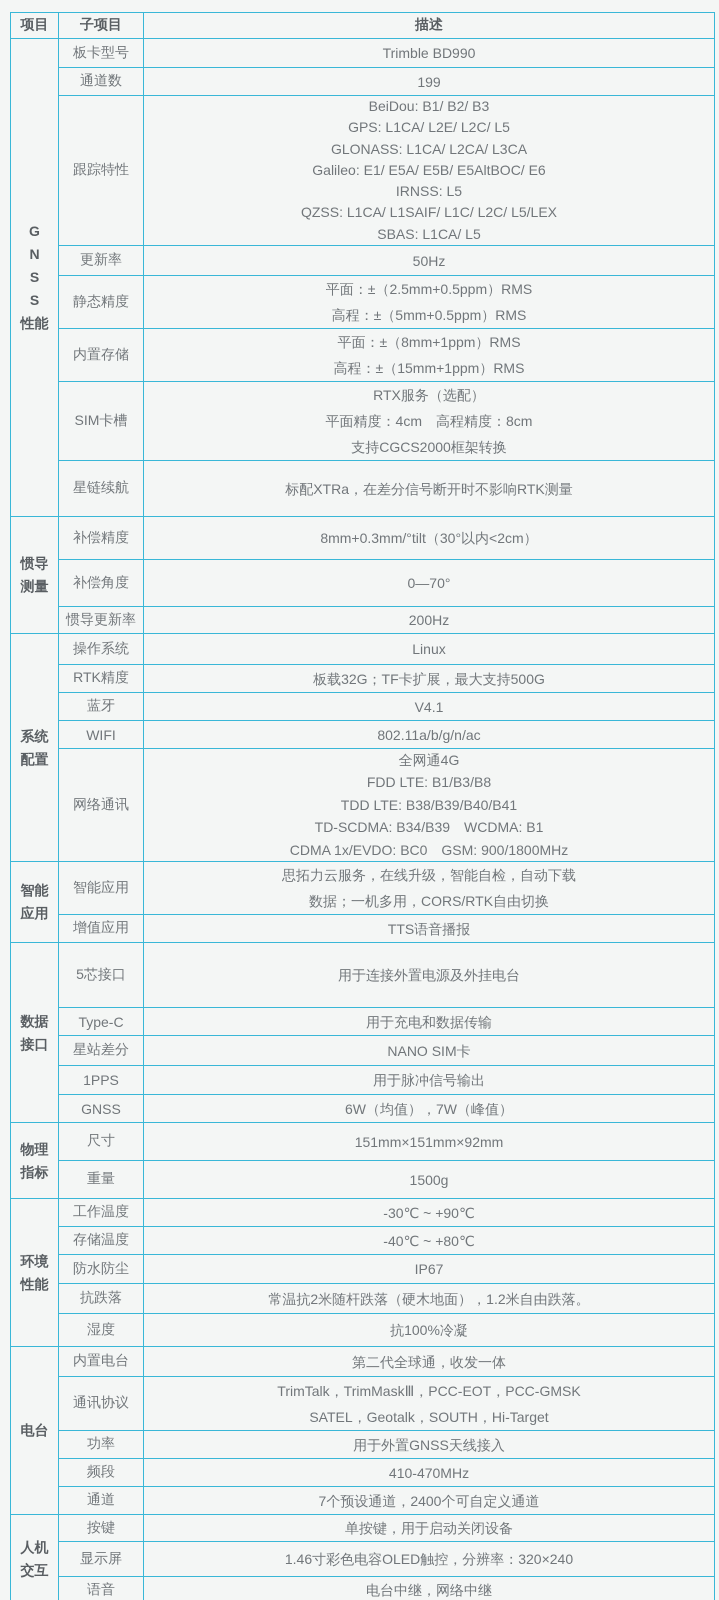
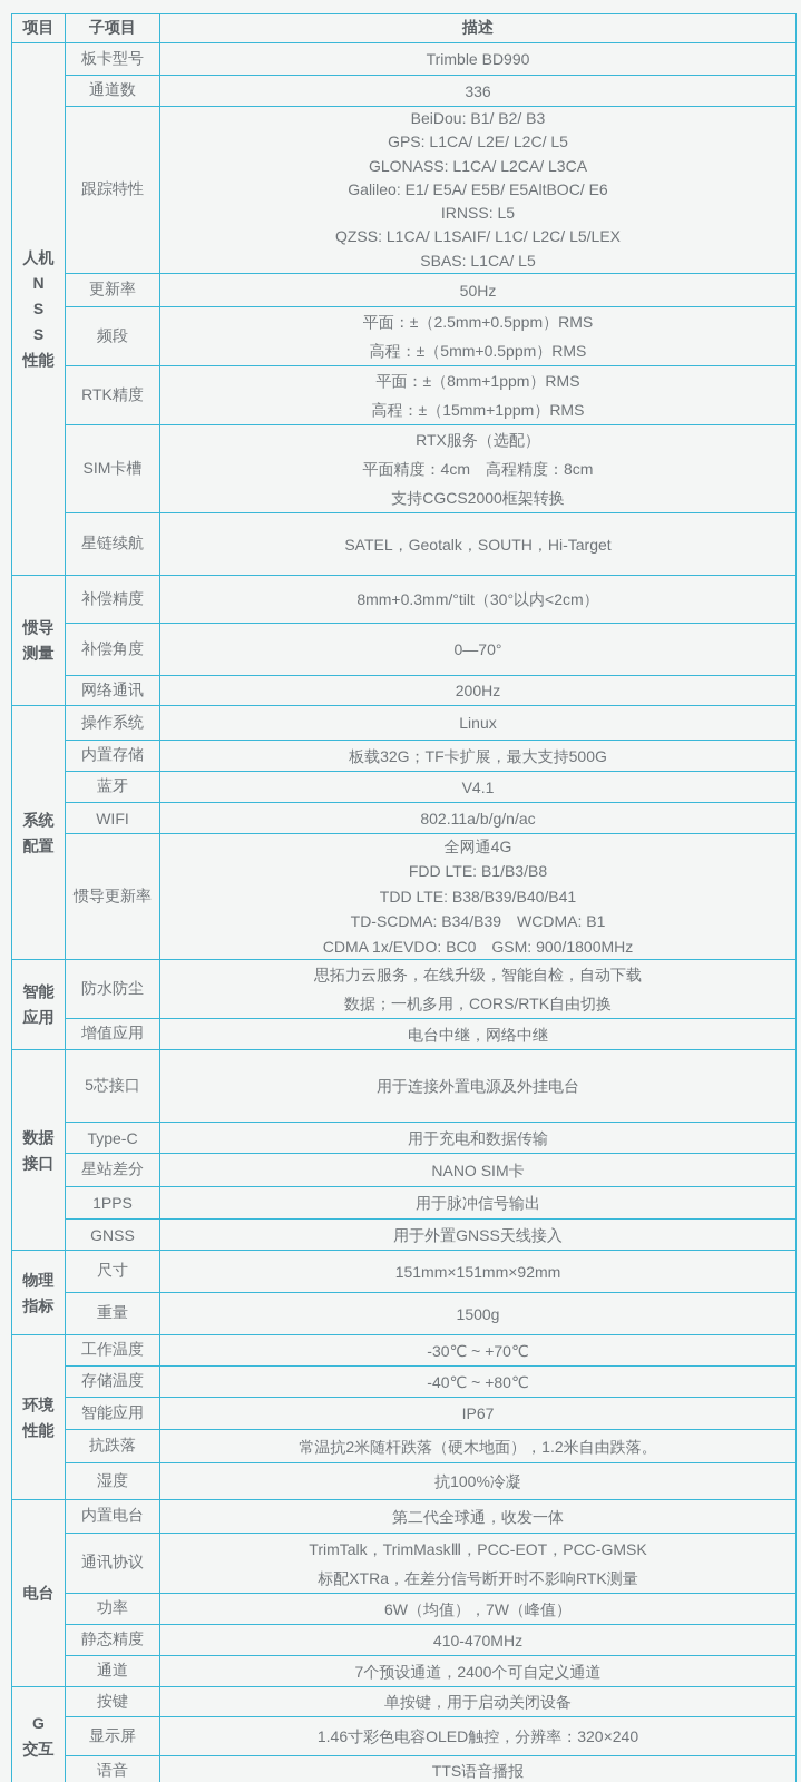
  项目	子项目	描述
- G N S S 性能	板卡型号	Trimble BD990
+ 人机 N S S 性能	板卡型号	Trimble BD990
- 通道数	199
+ 通道数	336
  跟踪特性	BeiDou: B1/ B2/ B3 GPS: L1CA/ L2E/ L2C/ L5 GLONASS: L1CA/ L2CA/ L3CA Galileo: E1/ E5A/ E5B/ E5AltBOC/ E6 IRNSS: L5 QZSS: L1CA/ L1SAIF/ L1C/ L2C/ L5/LEX SBAS: L1CA/ L5
  更新率	50Hz
- 静态精度	平面：±（2.5mm+0.5ppm）RMS 高程：±（5mm+0.5ppm）RMS
+ 频段	平面：±（2.5mm+0.5ppm）RMS 高程：±（5mm+0.5ppm）RMS
- 内置存储	平面：±（8mm+1ppm）RMS 高程：±（15mm+1ppm）RMS
+ RTK精度	平面：±（8mm+1ppm）RMS 高程：±（15mm+1ppm）RMS
  SIM卡槽	RTX服务（选配） 平面精度：4cm 高程精度：8cm 支持CGCS2000框架转换
- 星链续航	标配XTRa，在差分信号断开时不影响RTK测量
+ 星链续航	SATEL，Geotalk，SOUTH，Hi-Target
  惯导 测量	补偿精度	8mm+0.3mm/°tilt（30°以内<2cm）
  补偿角度	0—70°
- 惯导更新率	200Hz
+ 网络通讯	200Hz
  系统 配置	操作系统	Linux
- RTK精度	板载32G；TF卡扩展，最大支持500G
+ 内置存储	板载32G；TF卡扩展，最大支持500G
  蓝牙	V4.1
  WIFI	802.11a/b/g/n/ac
- 网络通讯	全网通4G FDD LTE: B1/B3/B8 TDD LTE: B38/B39/B40/B41 TD-SCDMA: B34/B39 WCDMA: B1 CDMA 1x/EVDO: BC0 GSM: 900/1800MHz
+ 惯导更新率	全网通4G FDD LTE: B1/B3/B8 TDD LTE: B38/B39/B40/B41 TD-SCDMA: B34/B39 WCDMA: B1 CDMA 1x/EVDO: BC0 GSM: 900/1800MHz
- 智能 应用	智能应用	思拓力云服务，在线升级，智能自检，自动下载 数据；一机多用，CORS/RTK自由切换
+ 智能 应用	防水防尘	思拓力云服务，在线升级，智能自检，自动下载 数据；一机多用，CORS/RTK自由切换
- 增值应用	TTS语音播报
+ 增值应用	电台中继，网络中继
  数据 接口	5芯接口	用于连接外置电源及外挂电台
  Type-C	用于充电和数据传输
  星站差分	NANO SIM卡
  1PPS	用于脉冲信号输出
- GNSS	6W（均值），7W（峰值）
+ GNSS	用于外置GNSS天线接入
  物理 指标	尺寸	151mm×151mm×92mm
  重量	1500g
- 环境 性能	工作温度	-30℃ ~ +90℃
+ 环境 性能	工作温度	-30℃ ~ +70℃
  存储温度	-40℃ ~ +80℃
- 防水防尘	IP67
+ 智能应用	IP67
  抗跌落	常温抗2米随杆跌落（硬木地面），1.2米自由跌落。
  湿度	抗100%冷凝
  电台	内置电台	第二代全球通，收发一体
- 通讯协议	TrimTalk，TrimMaskⅢ，PCC-EOT，PCC-GMSK SATEL，Geotalk，SOUTH，Hi-Target
+ 通讯协议	TrimTalk，TrimMaskⅢ，PCC-EOT，PCC-GMSK 标配XTRa，在差分信号断开时不影响RTK测量
- 功率	用于外置GNSS天线接入
+ 功率	6W（均值），7W（峰值）
- 频段	410-470MHz
+ 静态精度	410-470MHz
  通道	7个预设通道，2400个可自定义通道
- 人机 交互	按键	单按键，用于启动关闭设备
+ G 交互	按键	单按键，用于启动关闭设备
  显示屏	1.46寸彩色电容OLED触控，分辨率：320×240
- 语音	电台中继，网络中继
+ 语音	TTS语音播报
